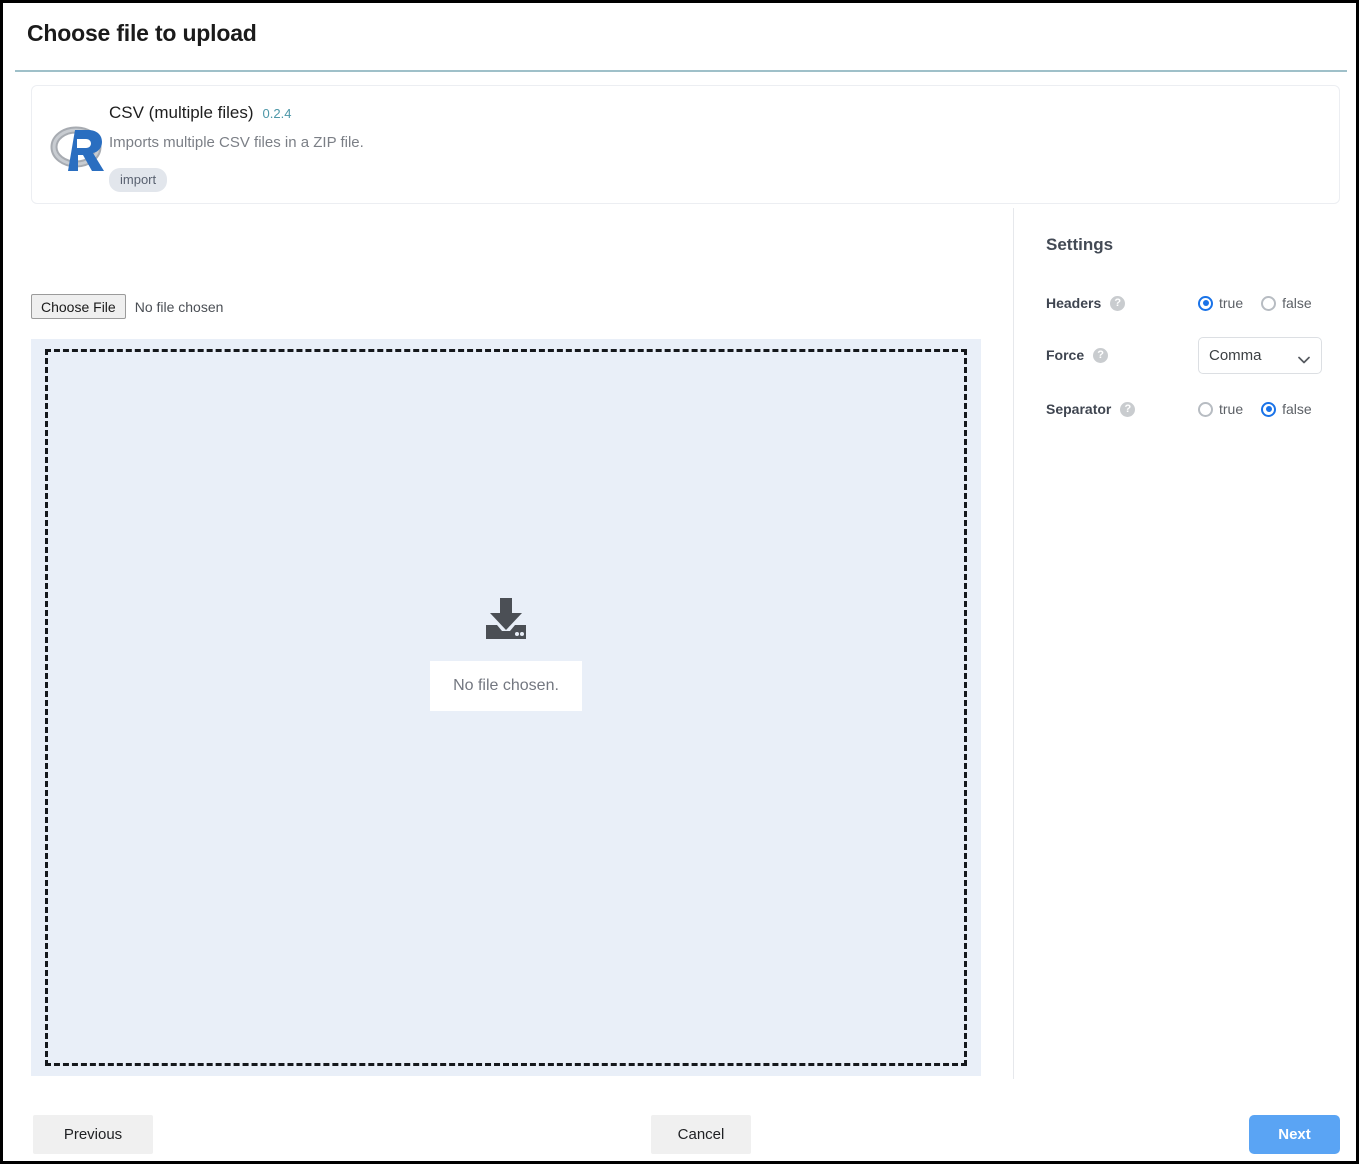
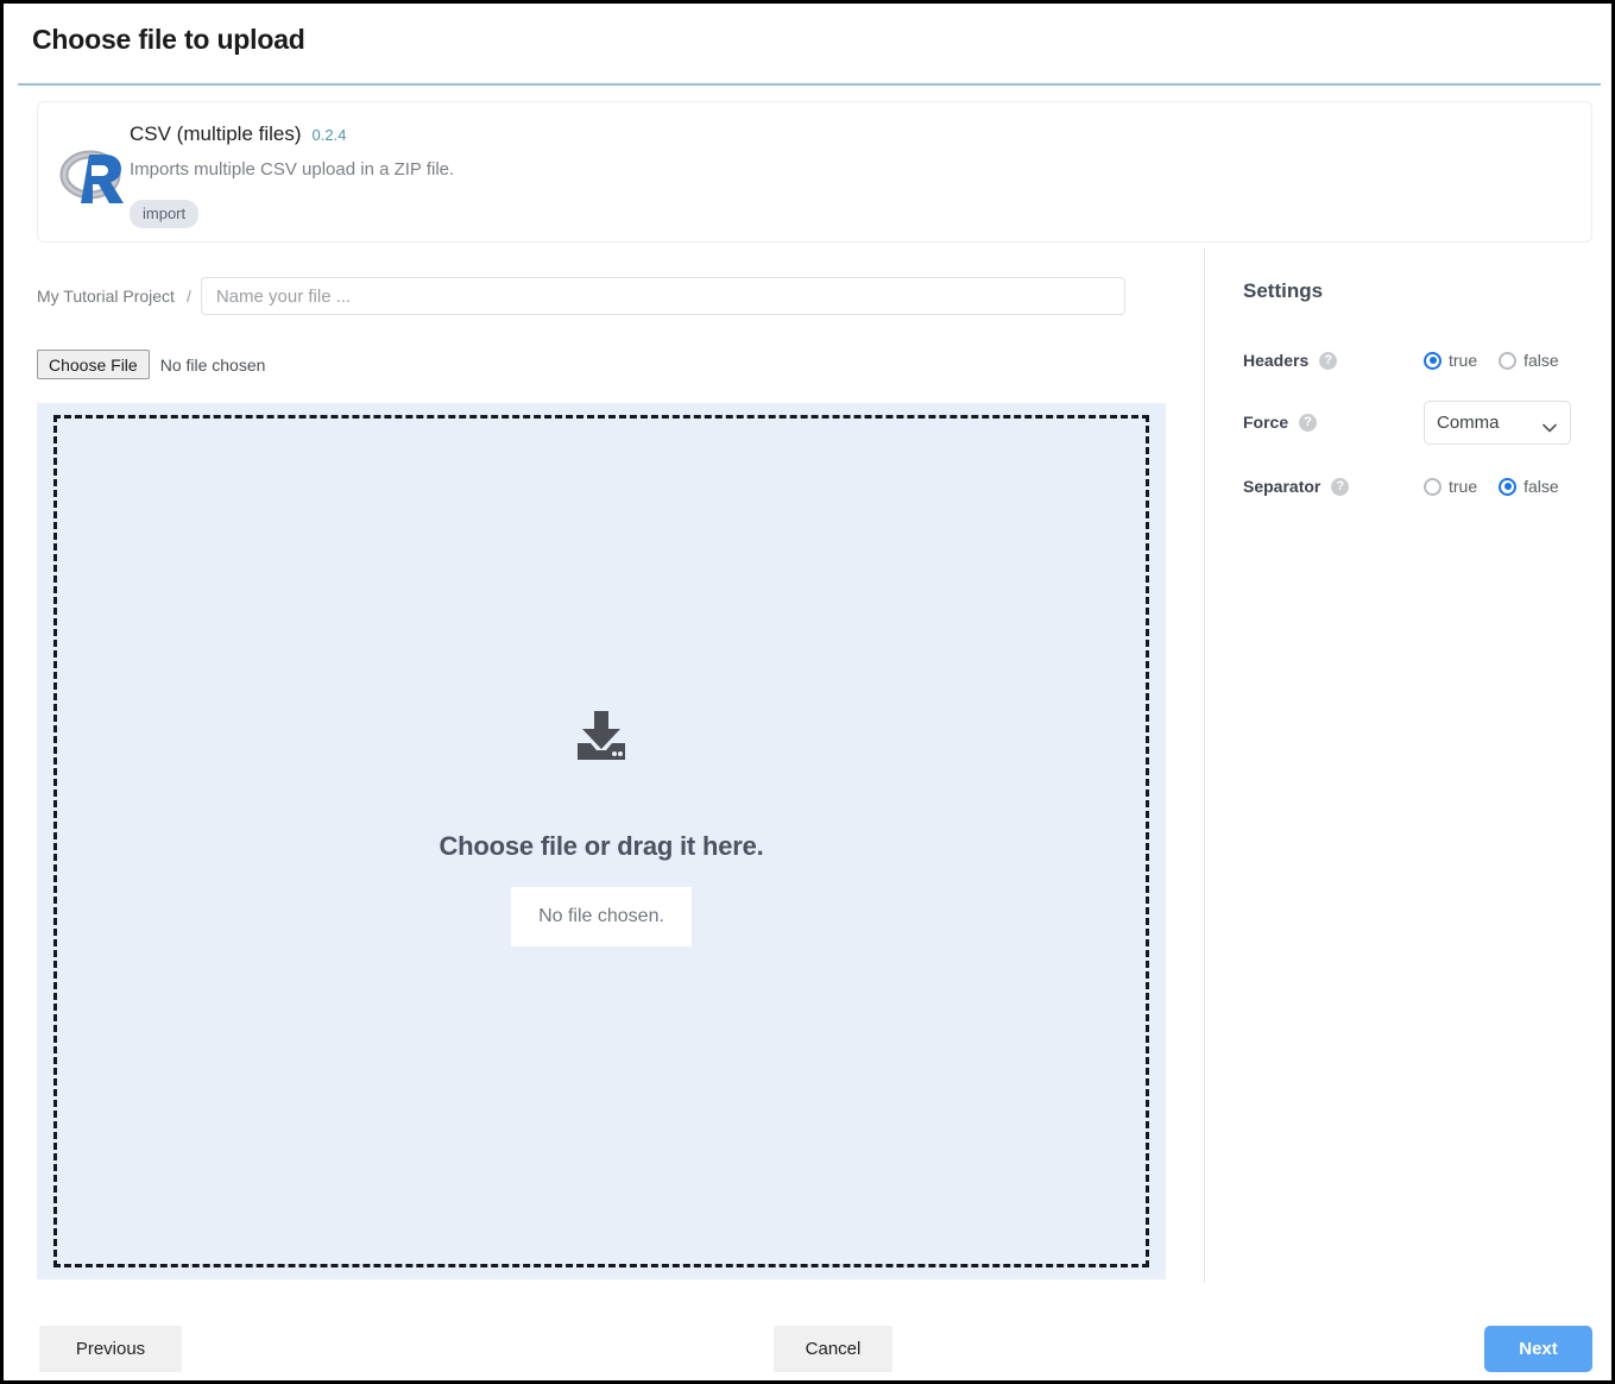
  Choose file to upload
  CSV (multiple files)
  0.2.4
- Imports multiple CSV files in a ZIP file.
+ Imports multiple CSV upload in a ZIP file.
  import
+ My Tutorial Project
+ /
+ Name your file ...
  Choose File
  No file chosen
+ Choose file or drag it here.
  No file chosen.
  Settings
  Headers
  ?
  true
  false
  Force
  ?
  Comma
  Separator
  ?
  true
  false
  Previous
  Cancel
  Next
